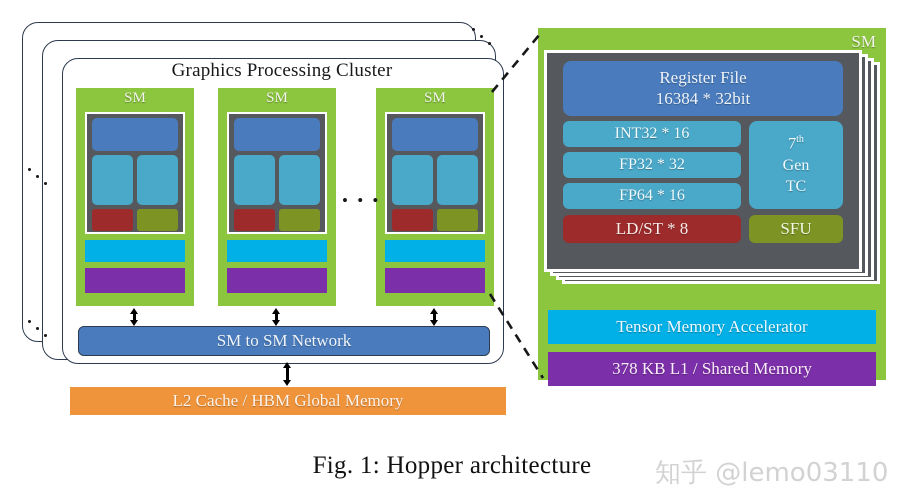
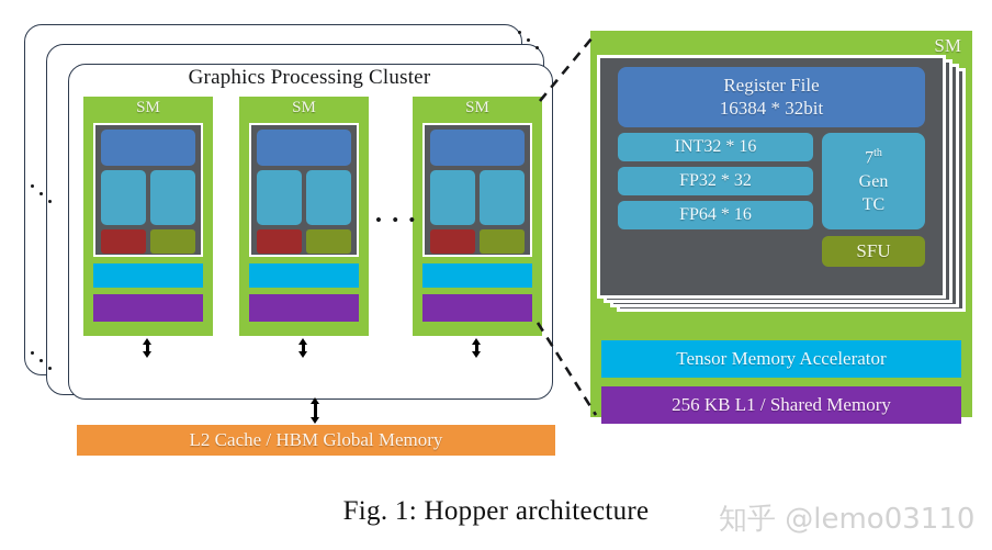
  Graphics Processing Cluster
  SM
  SM
  SM
  • • •
- SM to SM Network
  L2 Cache / HBM Global Memory
  SM
  Register File
  16384 * 32bit
  INT32 * 16
  FP32 * 32
  FP64 * 16
  7th
  Gen
  TC
- LD/ST * 8
  SFU
  Tensor Memory Accelerator
- 378 KB L1 / Shared Memory
+ 256 KB L1 / Shared Memory
  Fig. 1: Hopper architecture
  知乎 @lemo03110
